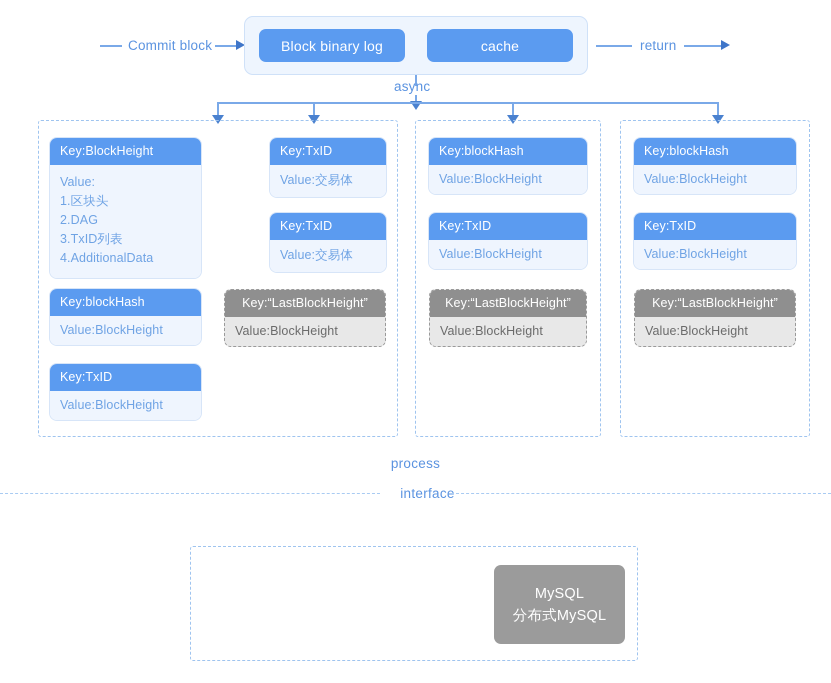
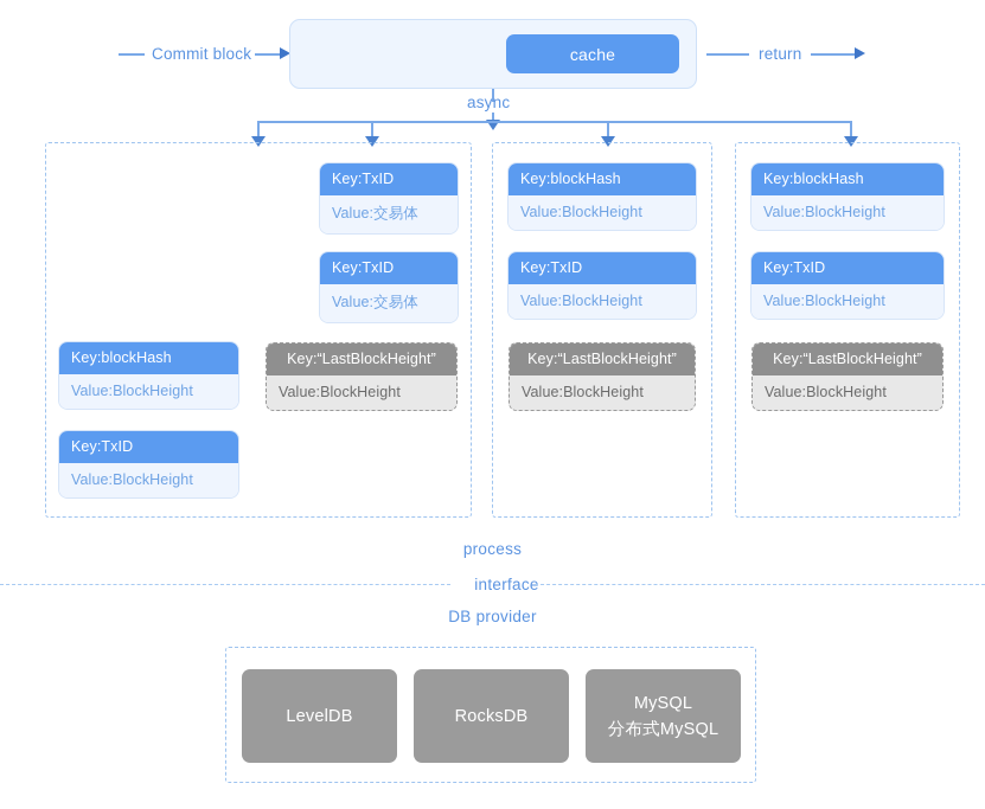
  Commit block
- Block binary log
  cache
  return
  async
- Key:BlockHeight
- Value:
- 1.区块头
- 2.DAG
- 3.TxID列表
- 4.AdditionalData
  Key:blockHash
  Value:BlockHeight
  Key:TxID
  Value:BlockHeight
  Key:TxID
  Value:交易体
  Key:TxID
  Value:交易体
  Key:“LastBlockHeight”
  Value:BlockHeight
  Key:blockHash
  Value:BlockHeight
  Key:TxID
  Value:BlockHeight
  Key:“LastBlockHeight”
  Value:BlockHeight
  Key:blockHash
  Value:BlockHeight
  Key:TxID
  Value:BlockHeight
  Key:“LastBlockHeight”
  Value:BlockHeight
  process
  interface
+ DB provider
+ LevelDB
+ RocksDB
  MySQL
  分布式MySQL
